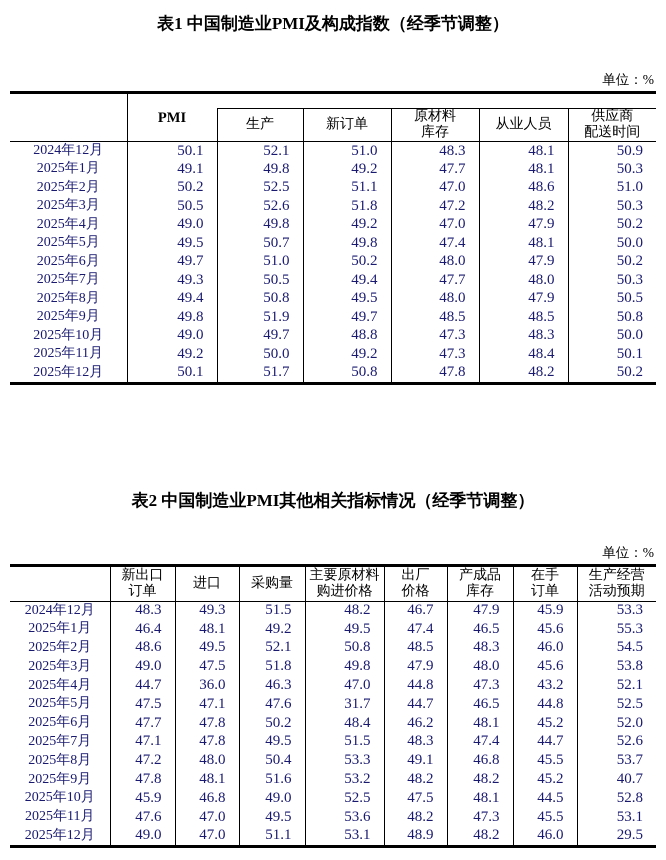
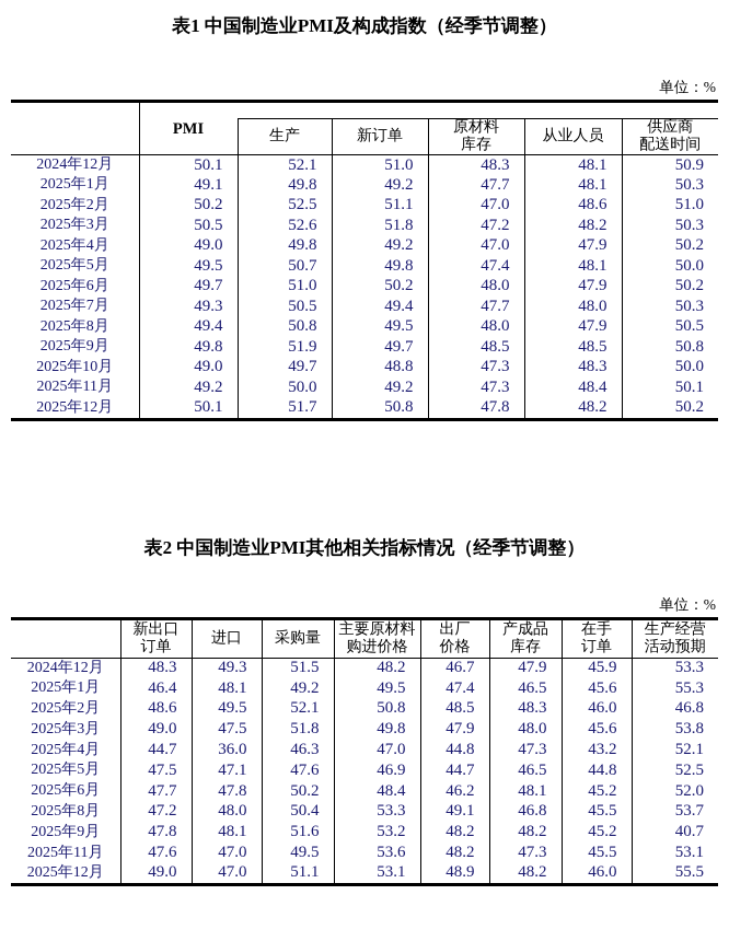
  表1 中国制造业PMI及构成指数（经季节调整）
  单位：%
  	PMI
  生产	新订单	原材料 库存	从业人员	供应商 配送时间
  2024年12月	50.1	52.1	51.0	48.3	48.1	50.9
  2025年1月	49.1	49.8	49.2	47.7	48.1	50.3
  2025年2月	50.2	52.5	51.1	47.0	48.6	51.0
  2025年3月	50.5	52.6	51.8	47.2	48.2	50.3
  2025年4月	49.0	49.8	49.2	47.0	47.9	50.2
  2025年5月	49.5	50.7	49.8	47.4	48.1	50.0
  2025年6月	49.7	51.0	50.2	48.0	47.9	50.2
  2025年7月	49.3	50.5	49.4	47.7	48.0	50.3
  2025年8月	49.4	50.8	49.5	48.0	47.9	50.5
  2025年9月	49.8	51.9	49.7	48.5	48.5	50.8
  2025年10月	49.0	49.7	48.8	47.3	48.3	50.0
  2025年11月	49.2	50.0	49.2	47.3	48.4	50.1
  2025年12月	50.1	51.7	50.8	47.8	48.2	50.2
  表2 中国制造业PMI其他相关指标情况（经季节调整）
  单位：%
  	新出口 订单	进口	采购量	主要原材料 购进价格	出厂 价格	产成品 库存	在手 订单	生产经营 活动预期
  2024年12月	48.3	49.3	51.5	48.2	46.7	47.9	45.9	53.3
  2025年1月	46.4	48.1	49.2	49.5	47.4	46.5	45.6	55.3
- 2025年2月	48.6	49.5	52.1	50.8	48.5	48.3	46.0	54.5
+ 2025年2月	48.6	49.5	52.1	50.8	48.5	48.3	46.0	46.8
  2025年3月	49.0	47.5	51.8	49.8	47.9	48.0	45.6	53.8
  2025年4月	44.7	36.0	46.3	47.0	44.8	47.3	43.2	52.1
- 2025年5月	47.5	47.1	47.6	31.7	44.7	46.5	44.8	52.5
+ 2025年5月	47.5	47.1	47.6	46.9	44.7	46.5	44.8	52.5
  2025年6月	47.7	47.8	50.2	48.4	46.2	48.1	45.2	52.0
- 2025年7月	47.1	47.8	49.5	51.5	48.3	47.4	44.7	52.6
  2025年8月	47.2	48.0	50.4	53.3	49.1	46.8	45.5	53.7
  2025年9月	47.8	48.1	51.6	53.2	48.2	48.2	45.2	40.7
- 2025年10月	45.9	46.8	49.0	52.5	47.5	48.1	44.5	52.8
  2025年11月	47.6	47.0	49.5	53.6	48.2	47.3	45.5	53.1
- 2025年12月	49.0	47.0	51.1	53.1	48.9	48.2	46.0	29.5
+ 2025年12月	49.0	47.0	51.1	53.1	48.9	48.2	46.0	55.5
